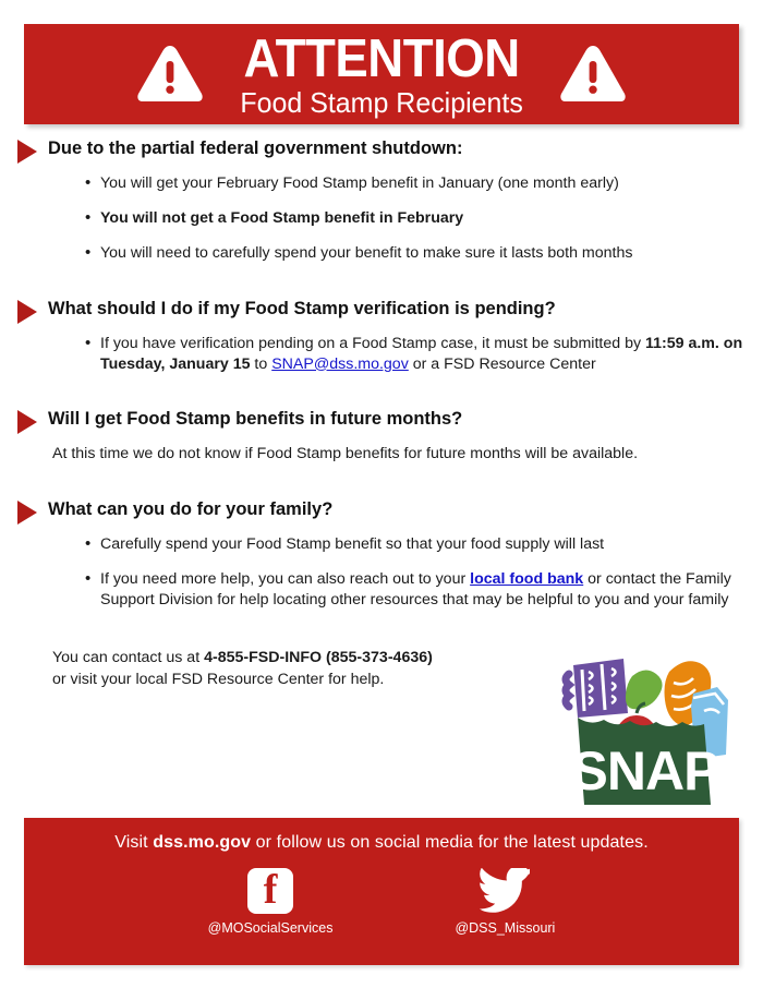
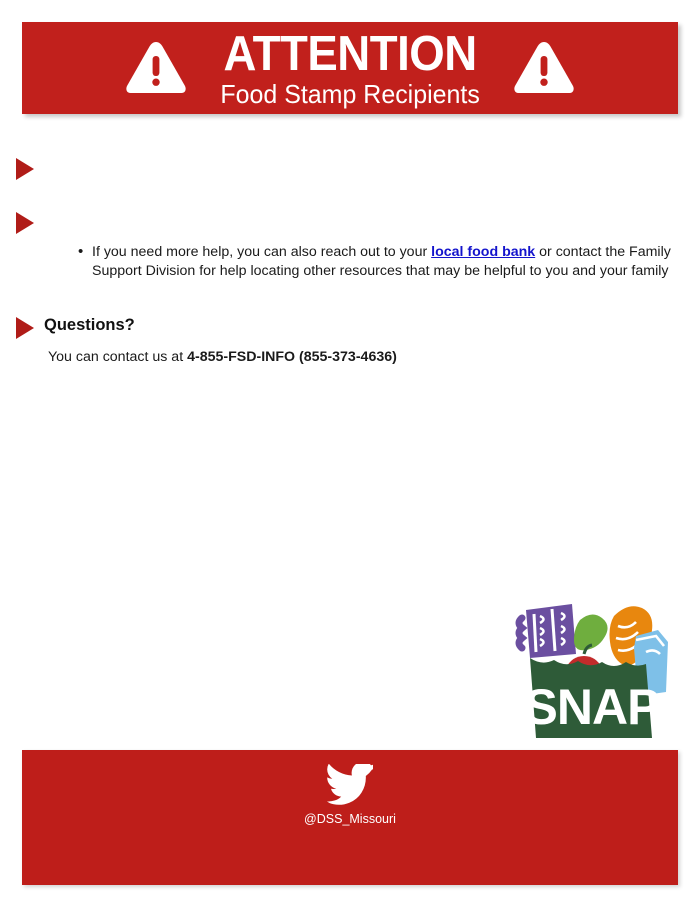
  ATTENTION
  Food Stamp Recipients
- Due to the partial federal government shutdown:
- You will get your February Food Stamp benefit in January (one month early)
- You will not get a Food Stamp benefit in February
- You will need to carefully spend your benefit to make sure it lasts both months
- What should I do if my Food Stamp verification is pending?
- If you have verification pending on a Food Stamp case, it must be submitted by 11:59 a.m. on Tuesday, January 15 to SNAP@dss.mo.gov or a FSD Resource Center
- Will I get Food Stamp benefits in future months?
- At this time we do not know if Food Stamp benefits for future months will be available.
- What can you do for your family?
- Carefully spend your Food Stamp benefit so that your food supply will last
  If you need more help, you can also reach out to your local food bank or contact the Family Support Division for help locating other resources that may be helpful to you and your family
+ Questions?
  You can contact us at 4-855-FSD-INFO (855-373-4636)
- or visit your local FSD Resource Center for help.
  SNAP
- Visit dss.mo.gov or follow us on social media for the latest updates.
- f
- @MOSocialServices
  @DSS_Missouri
